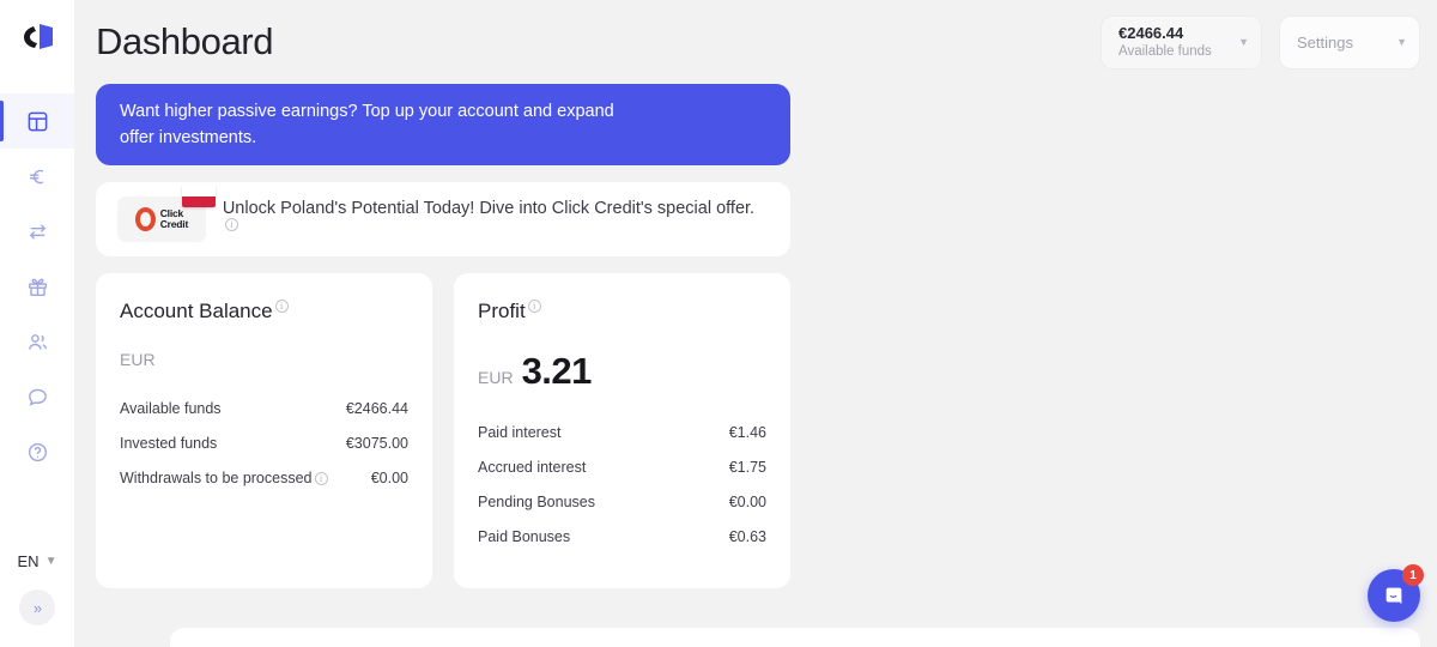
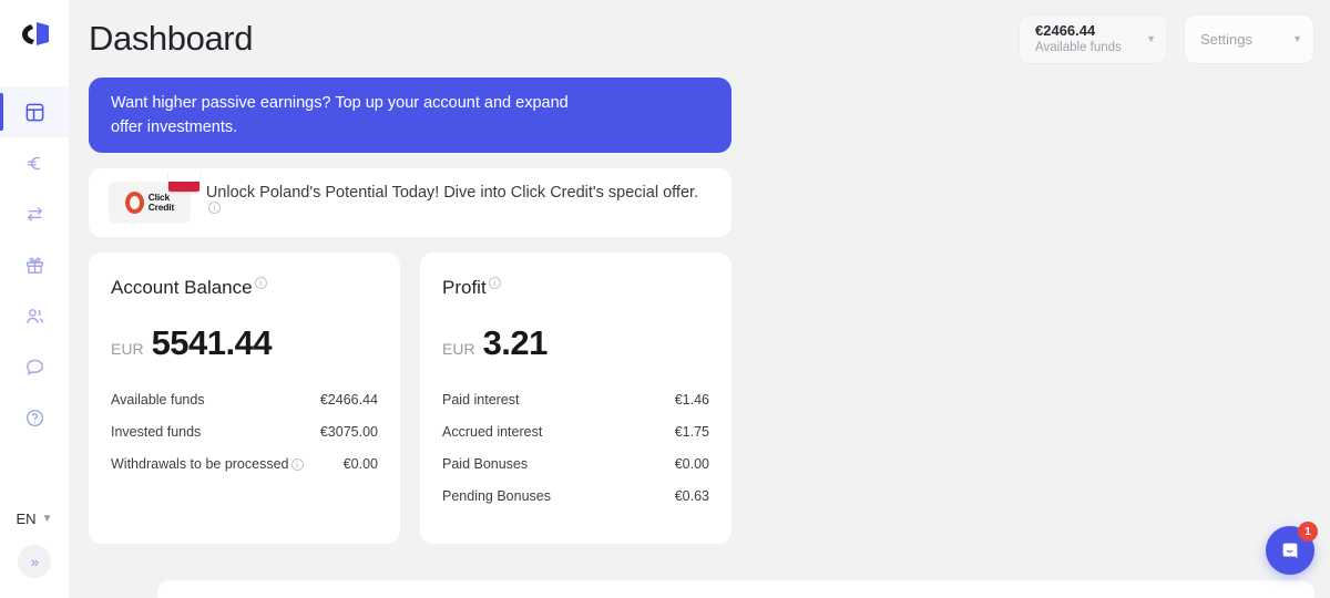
  EN
  ▼
  »
  Dashboard
  €2466.44
  Available funds
  ▼
  Settings
  ▼
  Want higher passive earnings? Top up your account and expand offer investments.
  Click
  Credit
  Unlock Poland's Potential Today! Dive into Click Credit's special offer.i
  Account Balance i
  EUR
+ 5541.44
  Available funds
  €2466.44
  Invested funds
  €3075.00
  Withdrawals to be processed
  i
  €0.00
  Profit i
  EUR
  3.21
  Paid interest
  €1.46
  Accrued interest
  €1.75
- Pending Bonuses
+ Paid Bonuses
  €0.00
- Paid Bonuses
+ Pending Bonuses
  €0.63
  1
